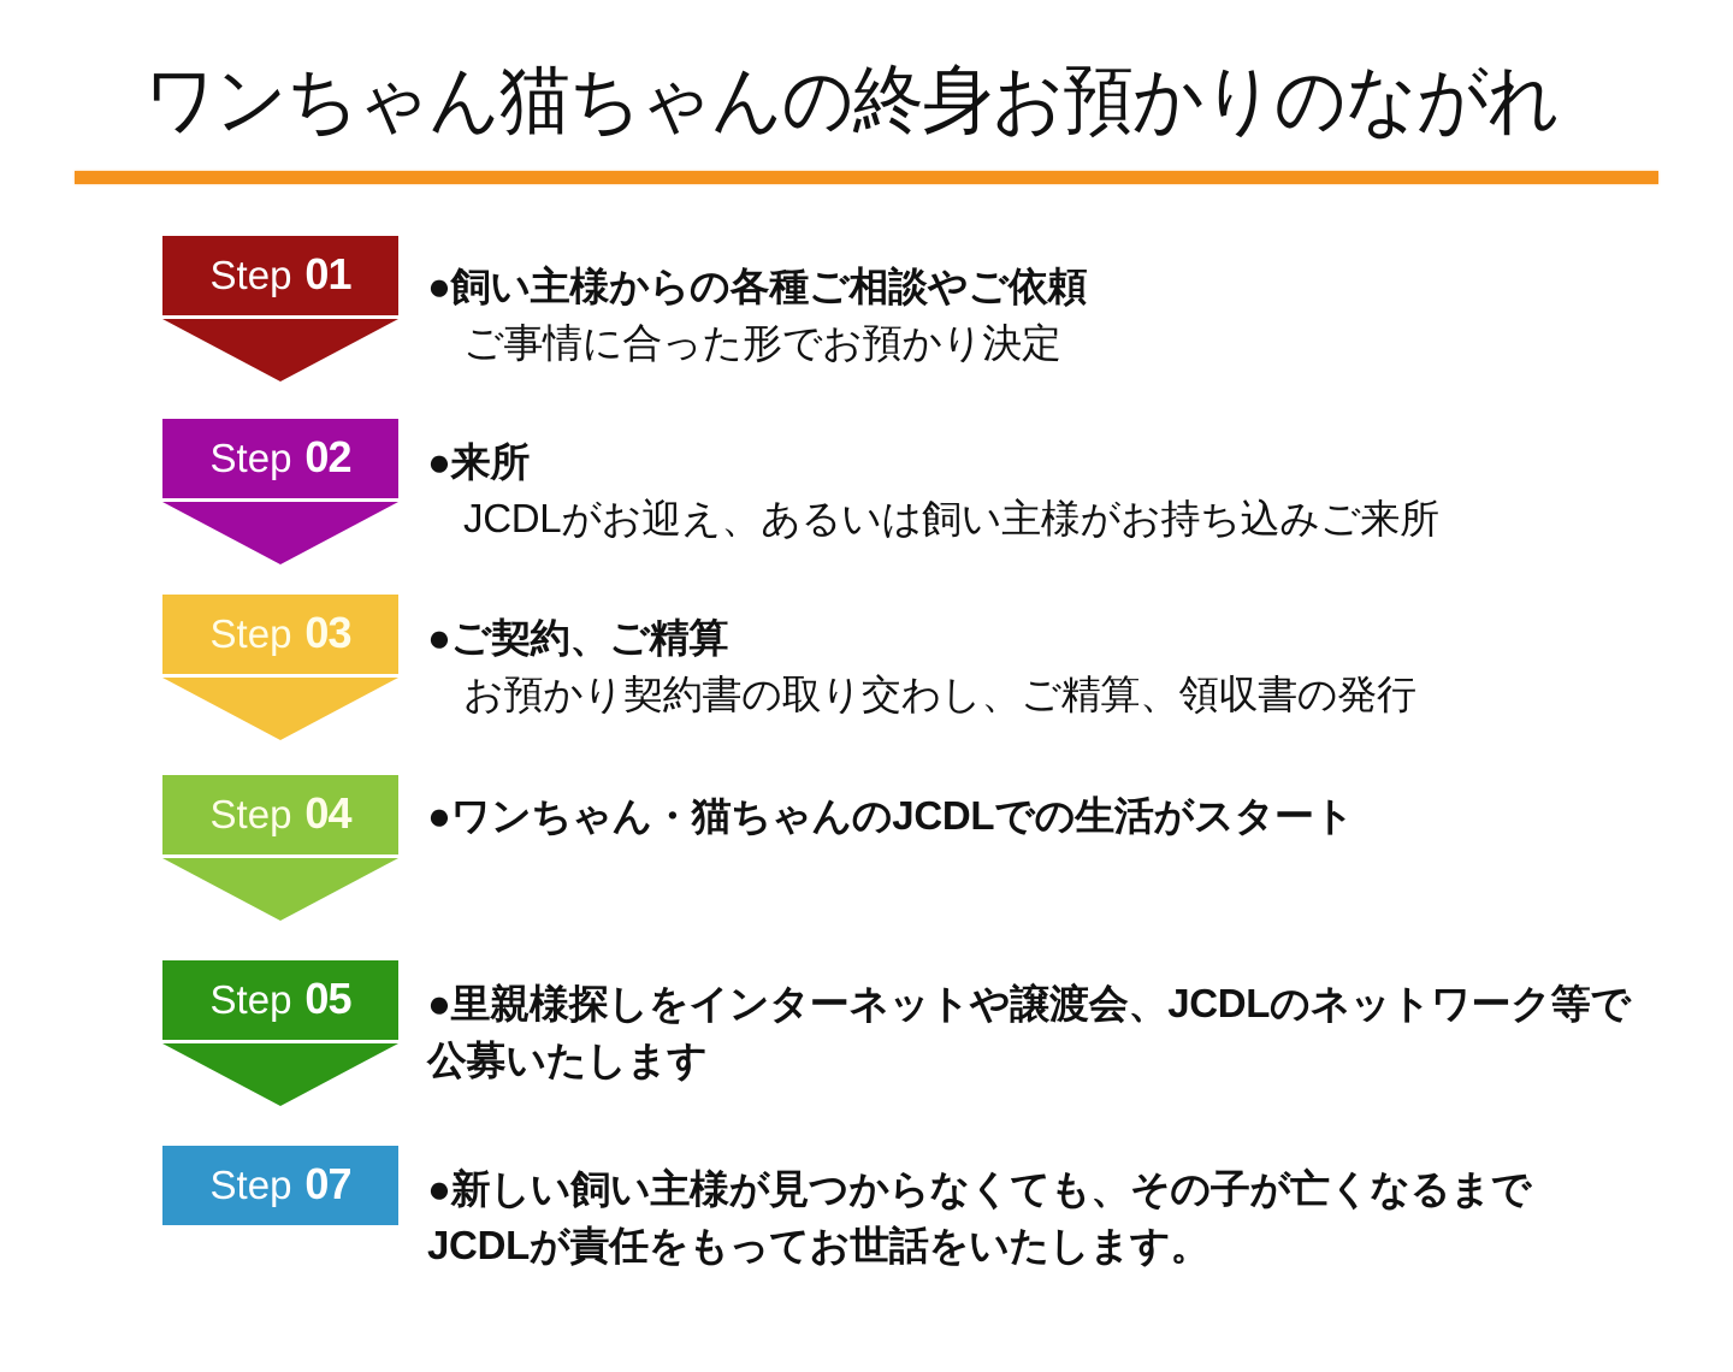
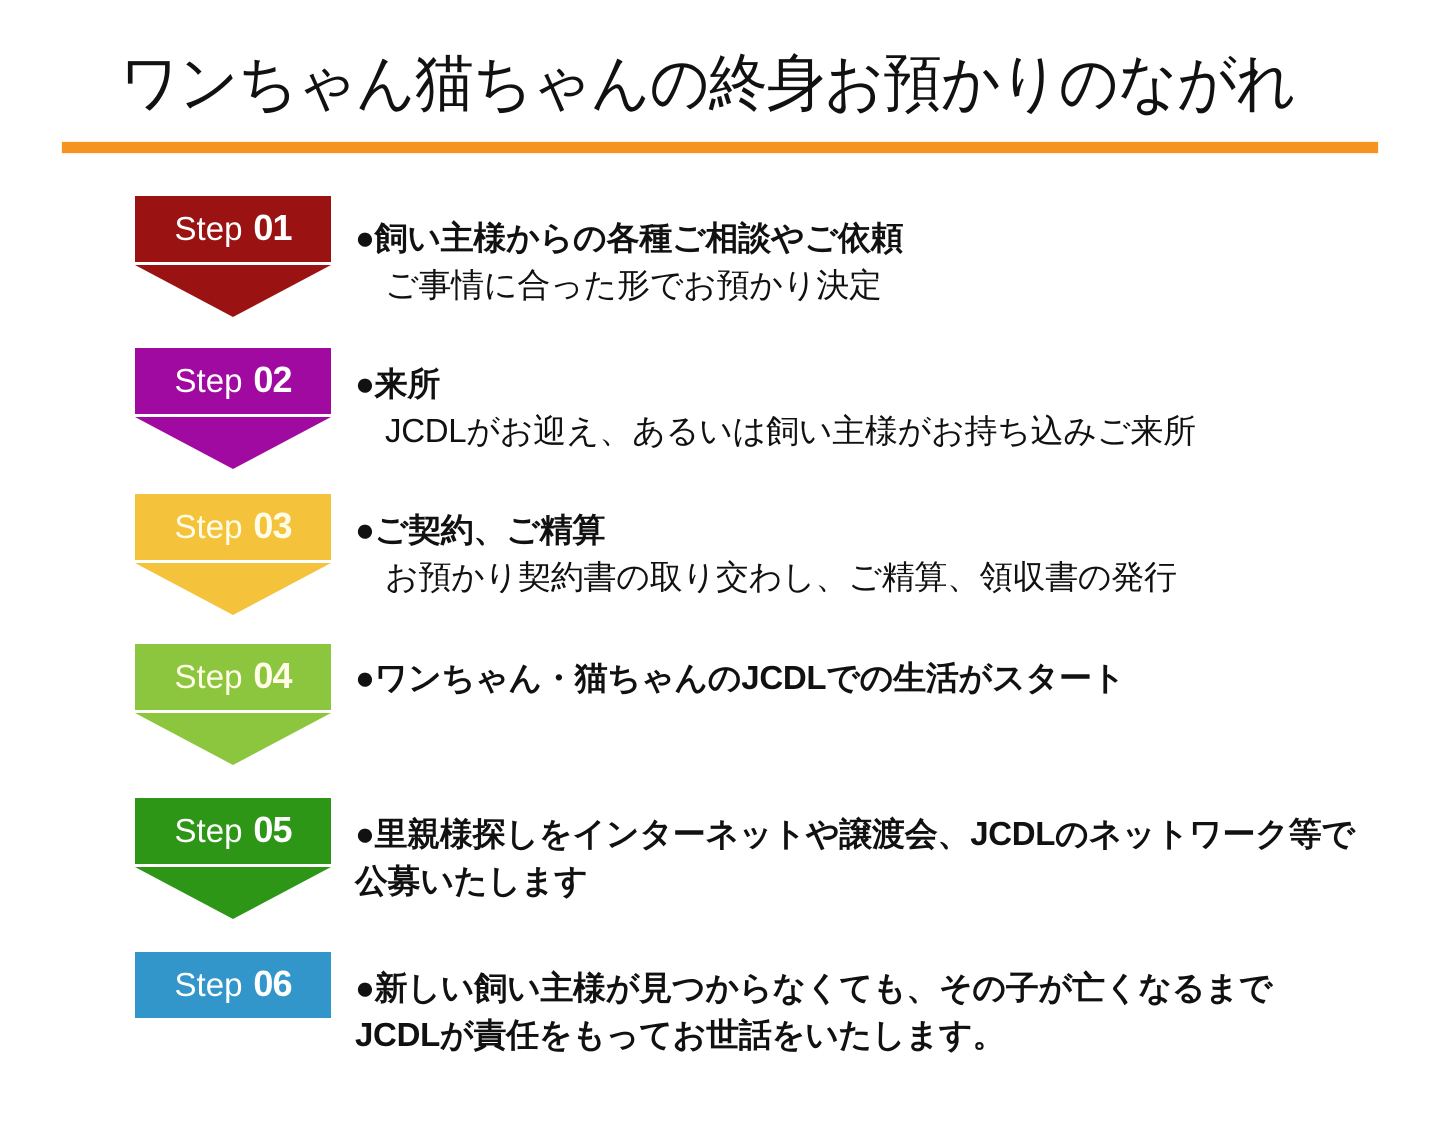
  ワンちゃん猫ちゃんの終身お預かりのながれ
  Step 01
  ●飼い主様からの各種ご相談やご依頼
  ご事情に合った形でお預かり決定
  Step 02
  ●来所
  JCDLがお迎え、あるいは飼い主様がお持ち込みご来所
  Step 03
  ●ご契約、ご精算
  お預かり契約書の取り交わし、ご精算、領収書の発行
  Step 04
  ●ワンちゃん・猫ちゃんのJCDLでの生活がスタート
  Step 05
  ●里親様探しをインターネットや譲渡会、JCDLのネットワーク等で
  公募いたします
- Step 07
+ Step 06
  ●新しい飼い主様が見つからなくても、その子が亡くなるまで
  JCDLが責任をもってお世話をいたします。
